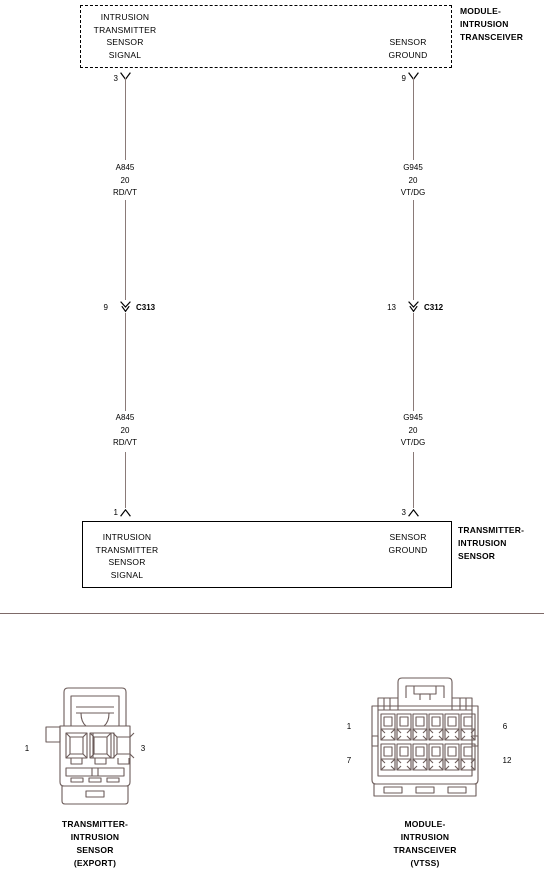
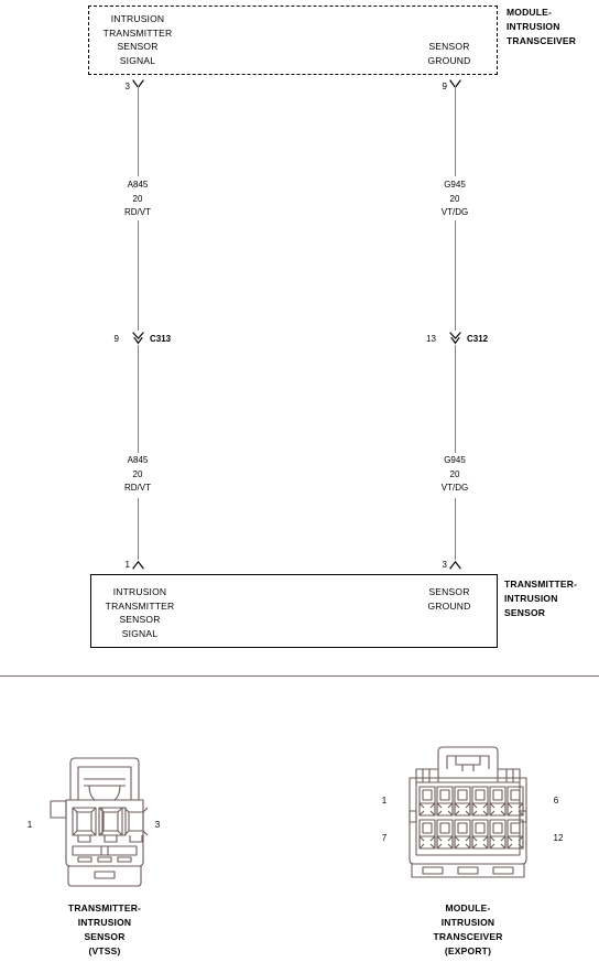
  INTRUSION
  TRANSMITTER
  SENSOR
  SIGNAL
  SENSOR
  GROUND
  MODULE-
  INTRUSION
  TRANSCEIVER
  3
  9
  A845
  20
  RD/VT
  9
  C313
  A845
  20
  RD/VT
  G945
  20
  VT/DG
  13
  C312
  G945
  20
  VT/DG
  1
  3
  INTRUSION
  TRANSMITTER
  SENSOR
  SIGNAL
  SENSOR
  GROUND
  TRANSMITTER-
  INTRUSION
  SENSOR
  1
  3
  TRANSMITTER-
  INTRUSION
  SENSOR
- (EXPORT)
+ (VTSS)
  1
  6
  7
  12
  MODULE-
  INTRUSION
  TRANSCEIVER
- (VTSS)
+ (EXPORT)
